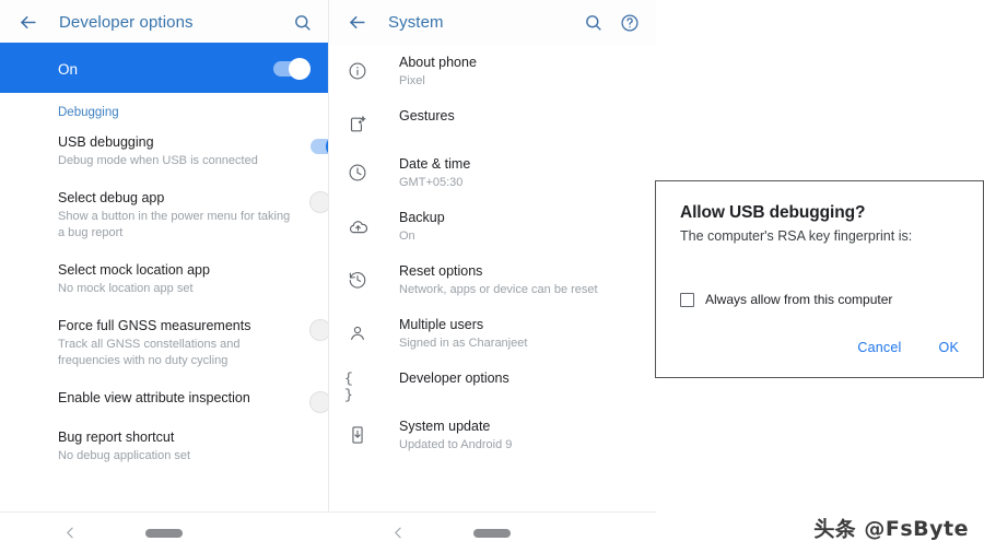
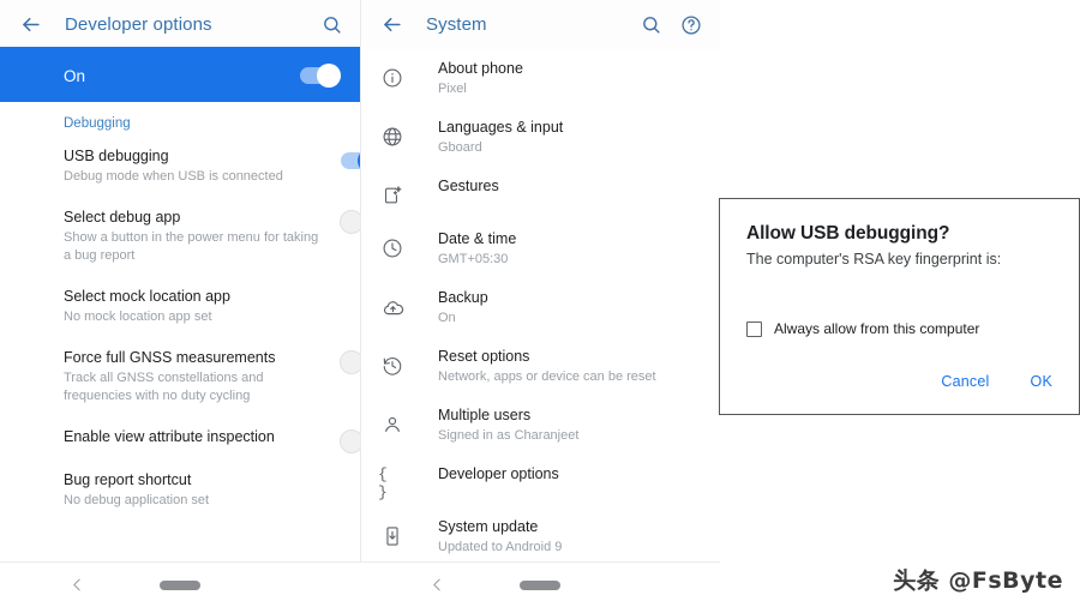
  Developer options
  On
  Debugging
  USB debugging
  Debug mode when USB is connected
  Select debug app
  Show a button in the power menu for taking a bug report
  Select mock location app
  No mock location app set
  Force full GNSS measurements
  Track all GNSS constellations and frequencies with no duty cycling
  Enable view attribute inspection
  Bug report shortcut
  No debug application set
  System
  About phone
  Pixel
+ Languages & input
+ Gboard
  Gestures
  Date & time
  GMT+05:30
  Backup
  On
  Reset options
  Network, apps or device can be reset
  Multiple users
  Signed in as Charanjeet
  { }
  Developer options
  System update
  Updated to Android 9
  Allow USB debugging?
  The computer's RSA key fingerprint is:
  Always allow from this computer
  Cancel
  OK
  头条 @FsByte
